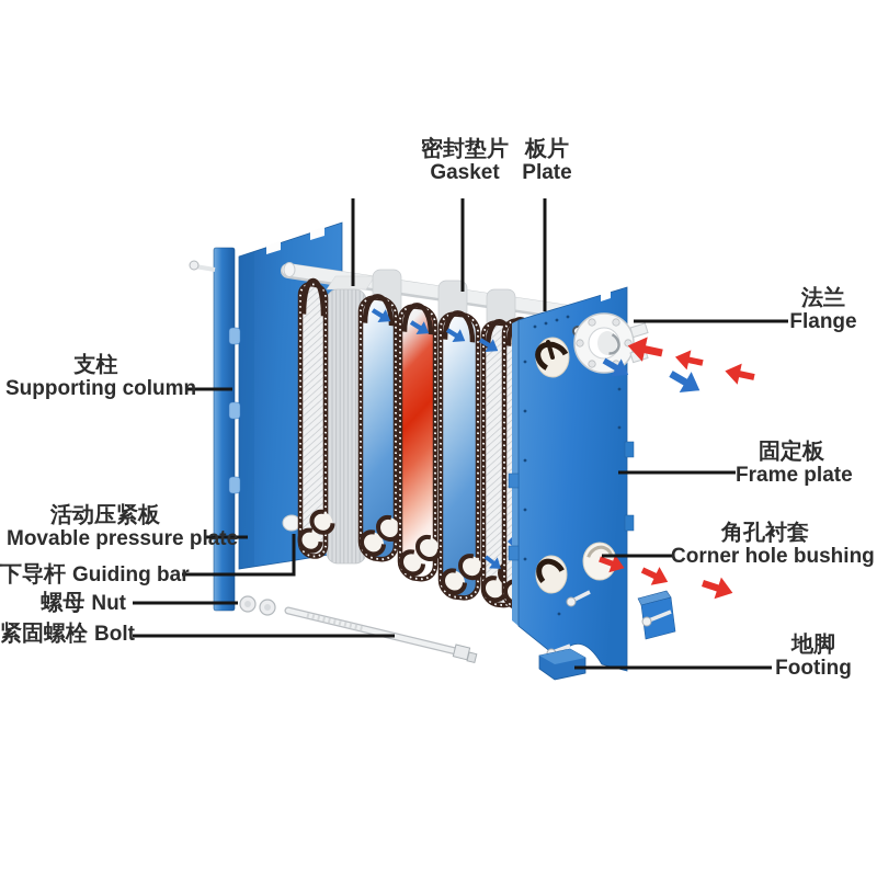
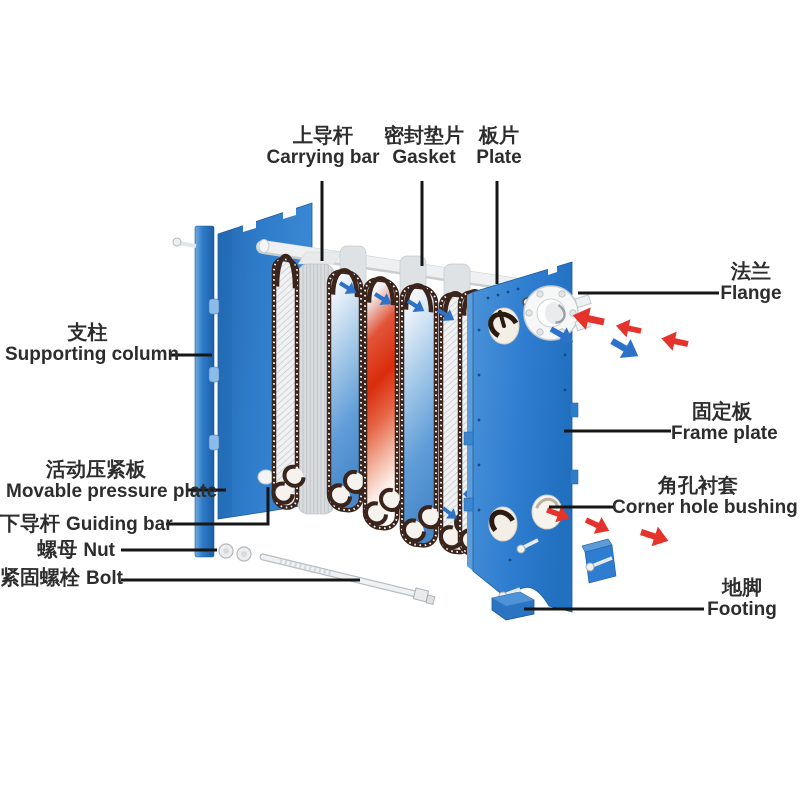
+ 上导杆
+ Carrying bar
  密封垫片
  Gasket
  板片
  Plate
  支柱
  Supporting column
  活动压紧板
  Movable pressure plate
  下导杆 Guiding bar
  螺母 Nut
  紧固螺栓 Bolt
  法兰
  Flange
  固定板
  Frame plate
  角孔衬套
  Corner hole bushing
  地脚
  Footing
